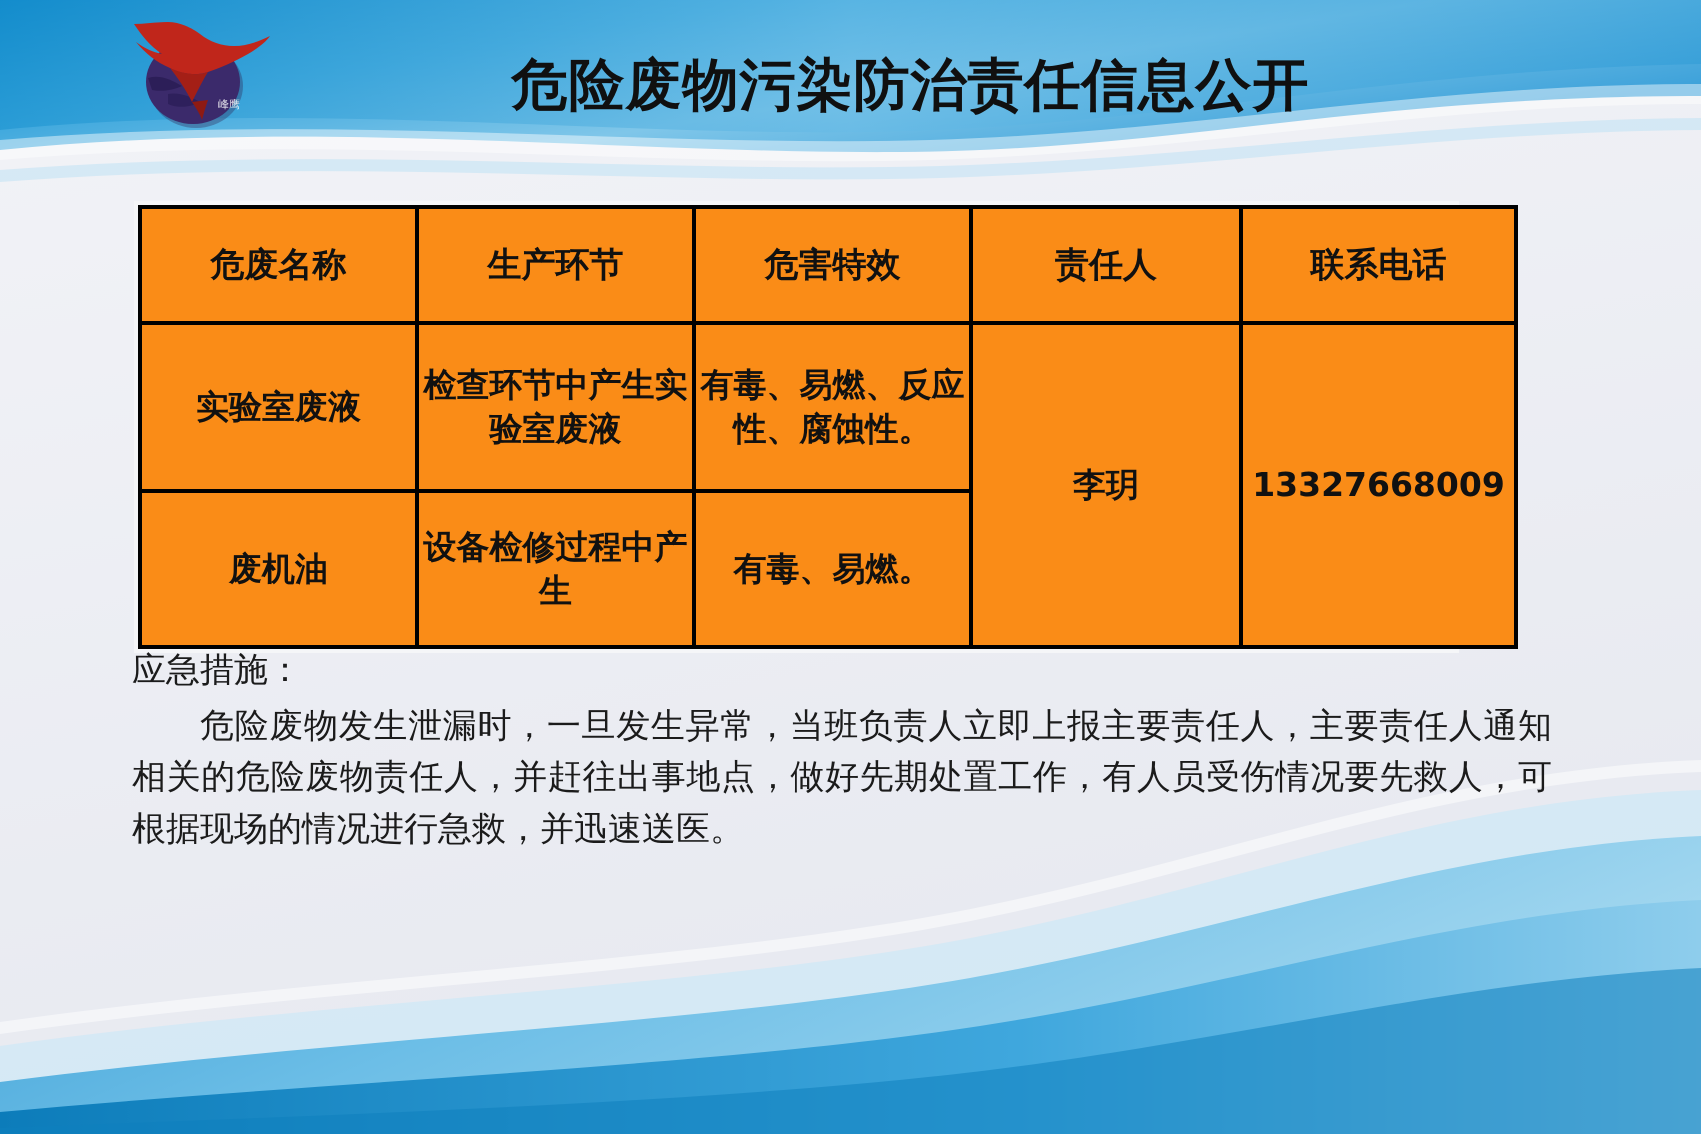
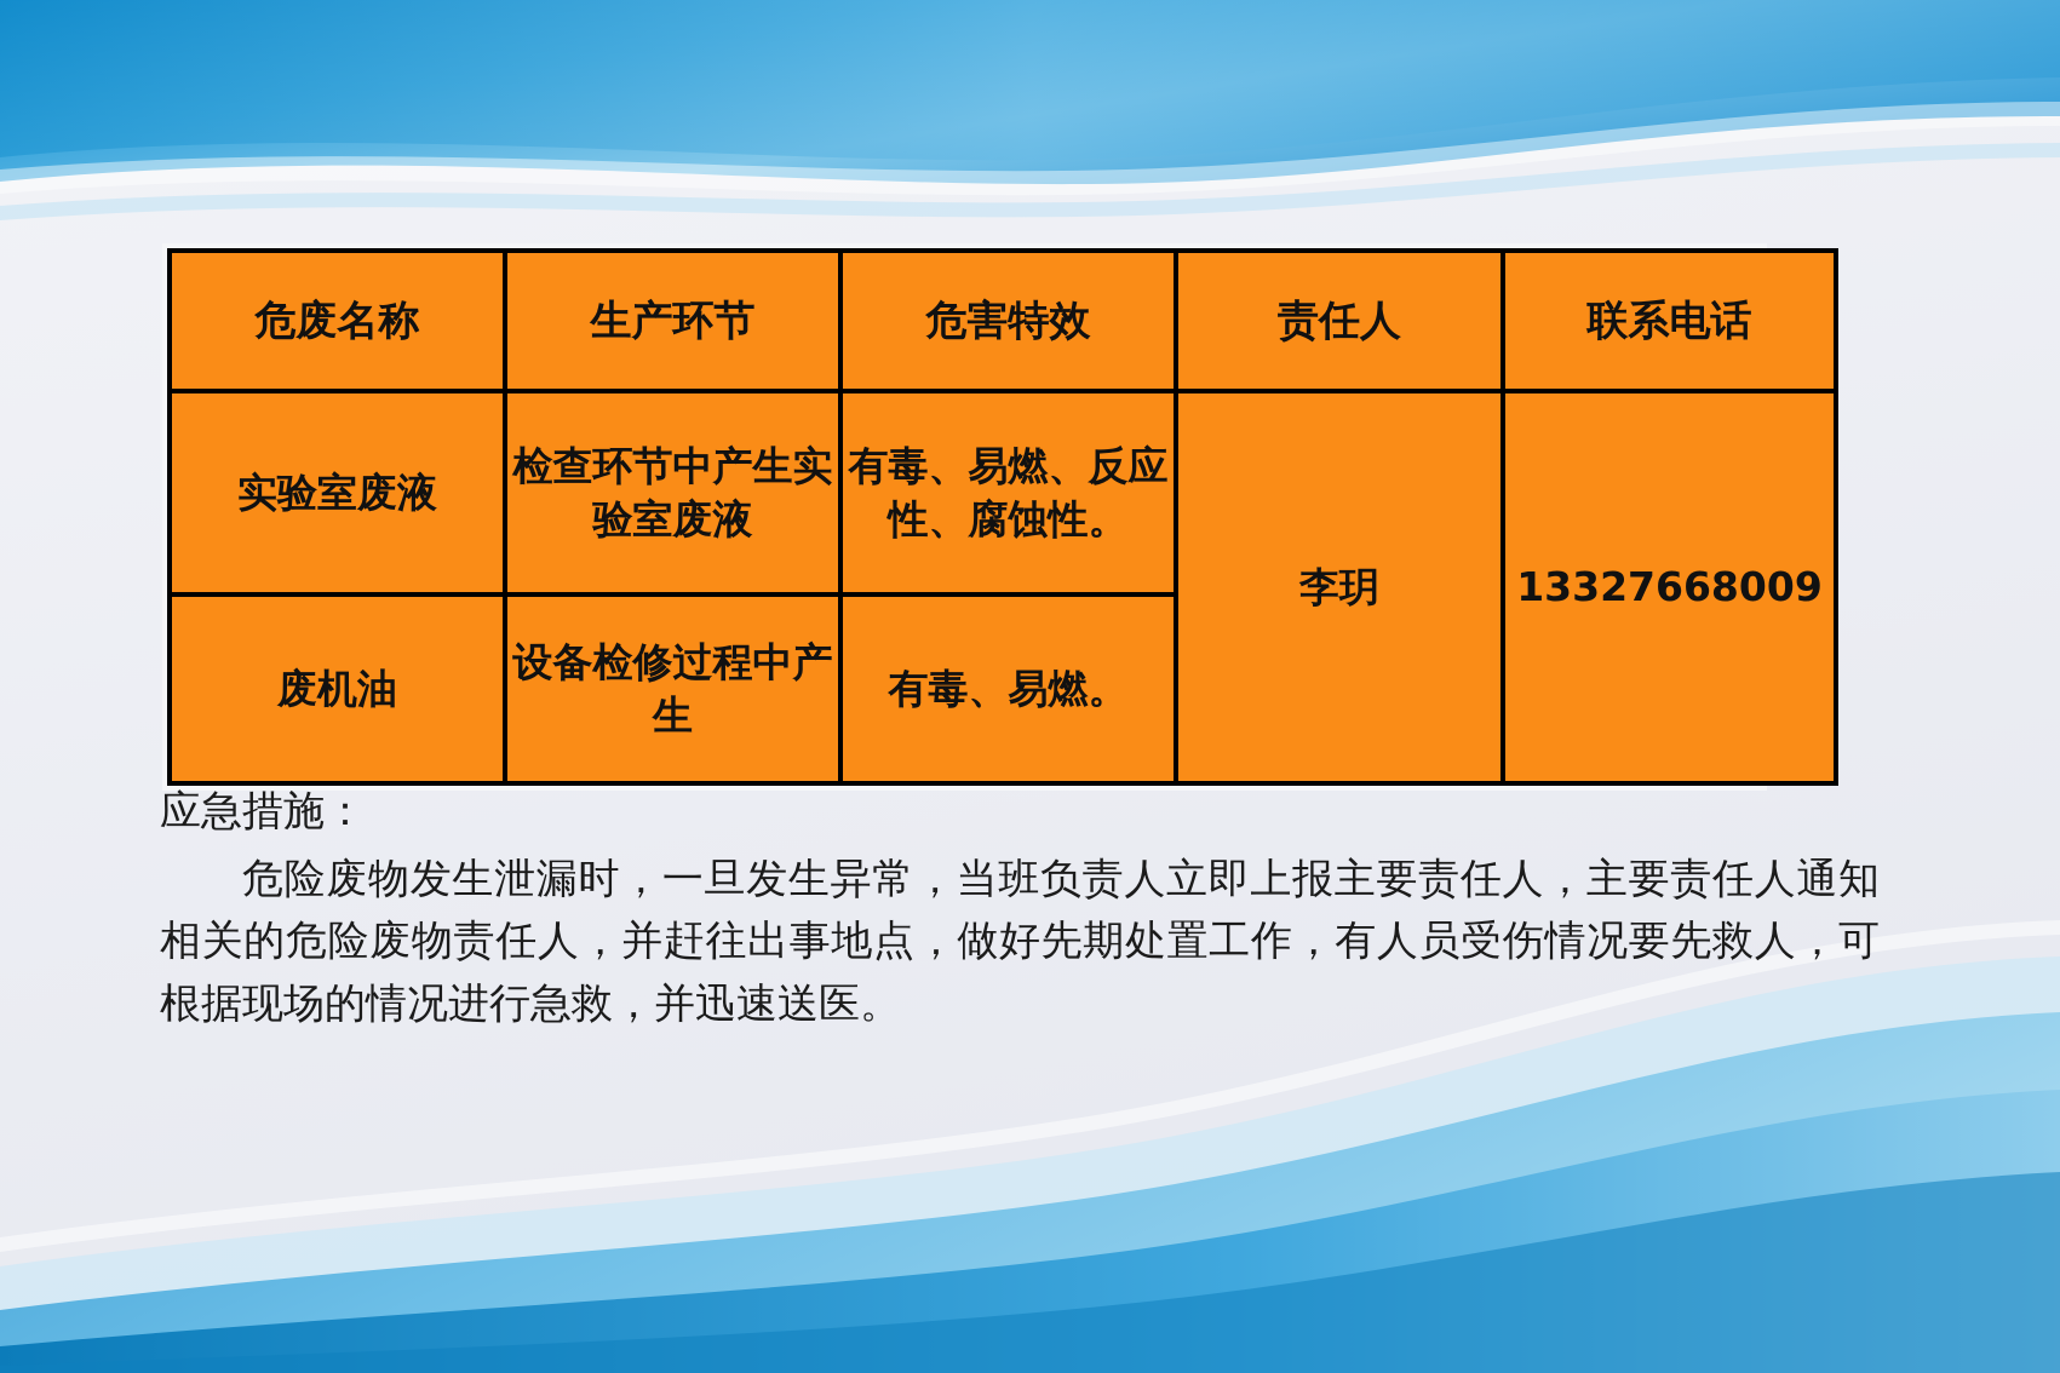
- 峰鹰
- 危险废物污染防治责任信息公开
  危废名称	生产环节	危害特效	责任人	联系电话
  实验室废液	检查环节中产生实验室废液	有毒、易燃、反应性、腐蚀性。	李玥	13327668009
  废机油	设备检修过程中产生	有毒、易燃。
  应急措施：
  危险废物发生泄漏时，一旦发生异常，当班负责人立即上报主要责任人，主要责任人通知相关的危险废物责任人，并赶往出事地点，做好先期处置工作，有人员受伤情况要先救人，可根据现场的情况进行急救，并迅速送医。
